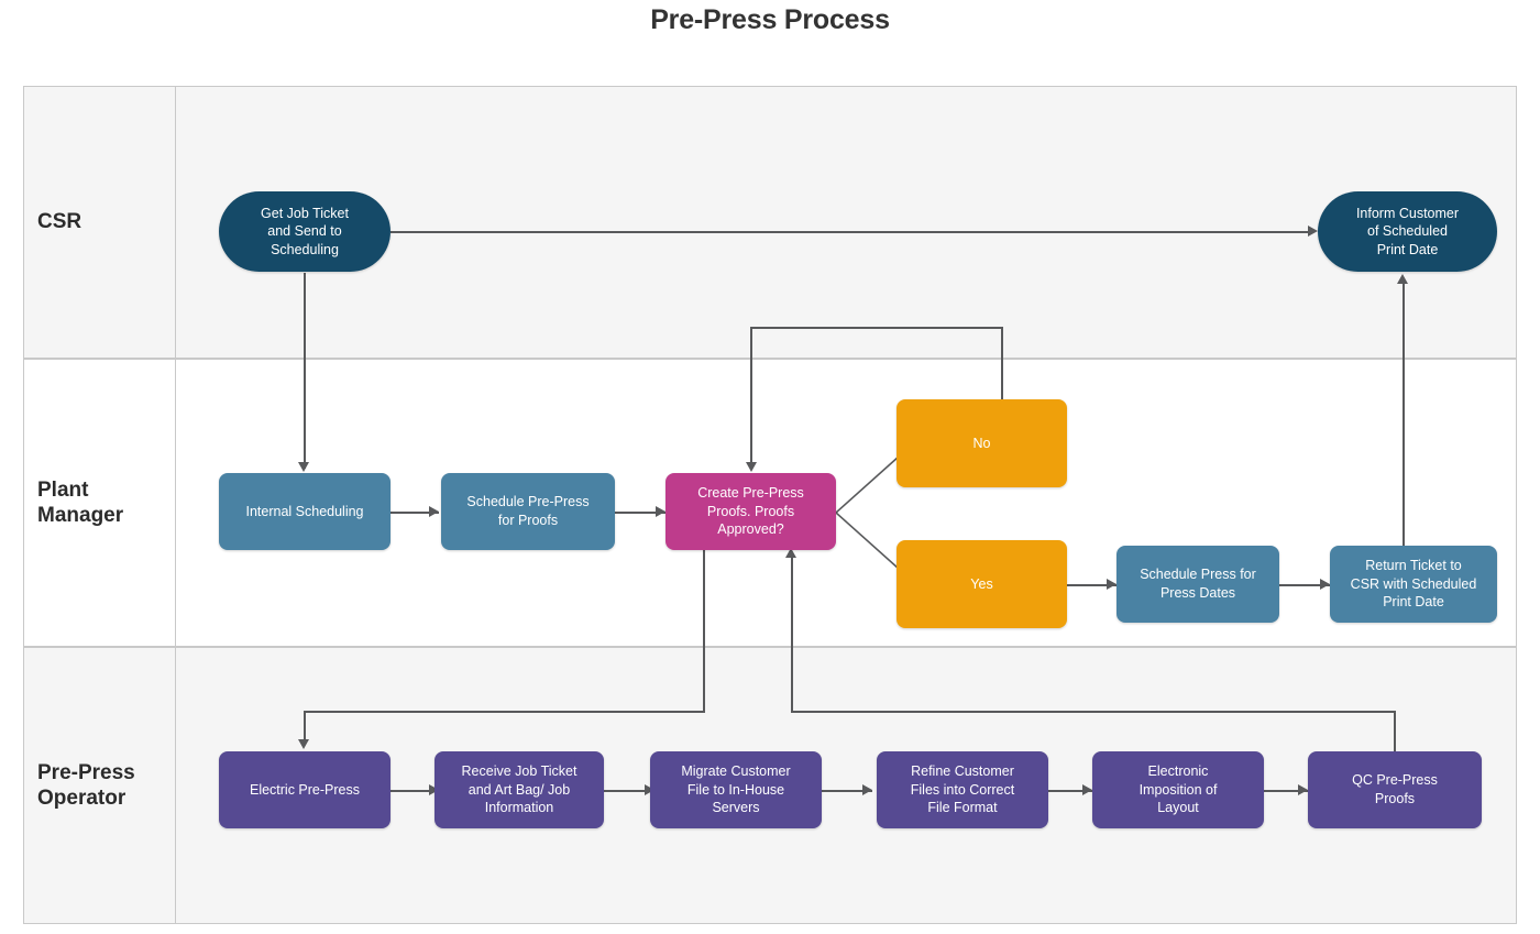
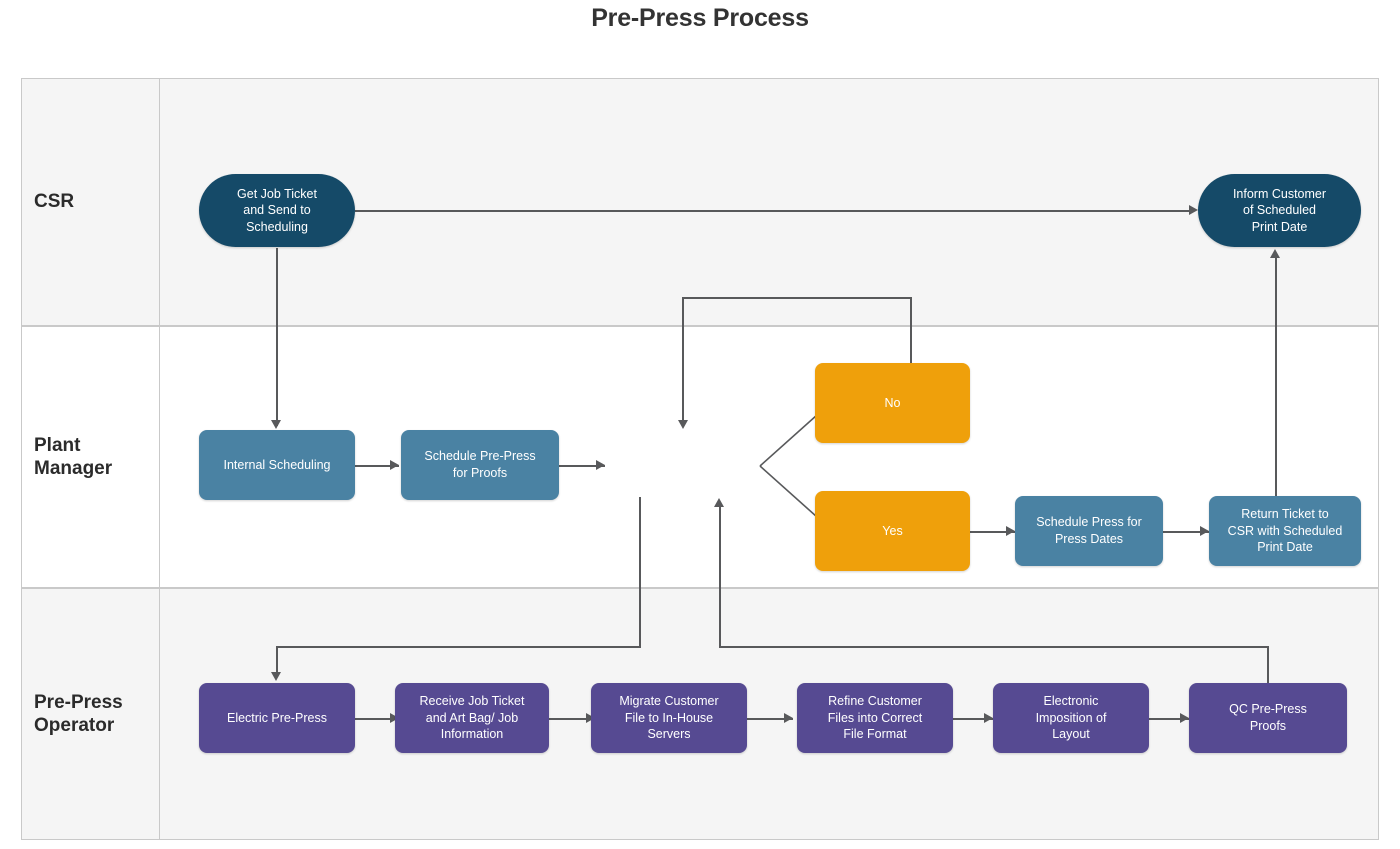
  Pre-Press Process
  CSR
  Plant Manager
  Pre-Press Operator
  Get Job Ticket
  and Send to
  Scheduling
  Inform Customer
  of Scheduled
  Print Date
  Internal Scheduling
  Schedule Pre-Press
  for Proofs
- Create Pre-Press
- Proofs. Proofs
- Approved?
  No
  Yes
  Schedule Press for
  Press Dates
  Return Ticket to
  CSR with Scheduled
  Print Date
  Electric Pre-Press
  Receive Job Ticket
  and Art Bag/ Job
  Information
  Migrate Customer
  File to In-House
  Servers
  Refine Customer
  Files into Correct
  File Format
  Electronic
  Imposition of
  Layout
  QC Pre-Press
  Proofs
